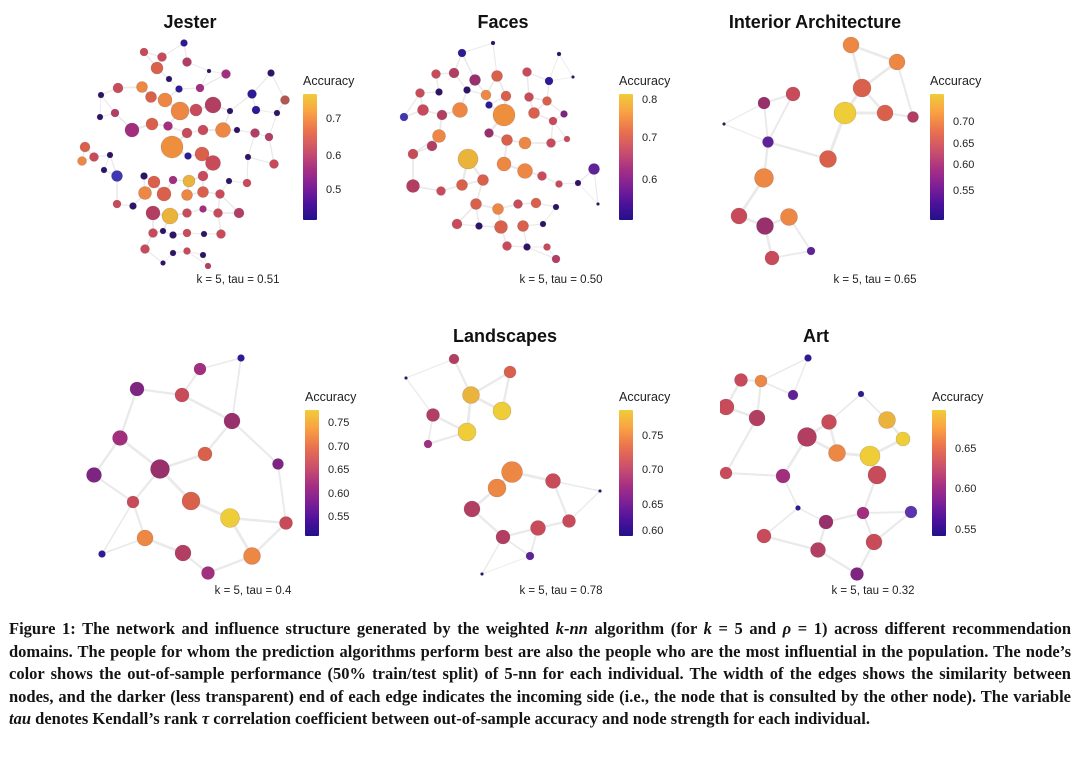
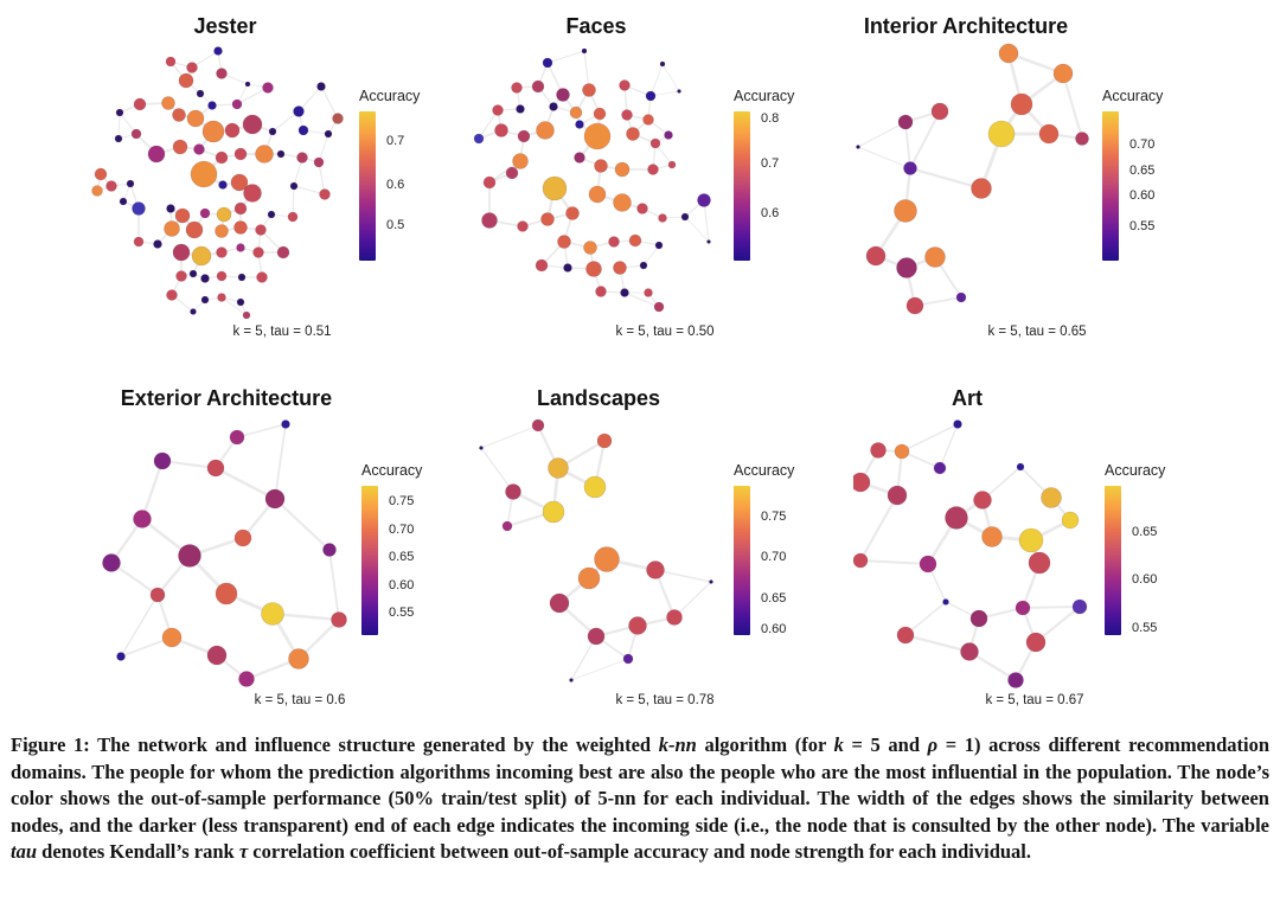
  Jester
  Accuracy
  0.7
  0.6
  0.5
  k = 5, tau = 0.51
  Faces
  Accuracy
  0.8
  0.7
  0.6
  k = 5, tau = 0.50
  Interior Architecture
  Accuracy
  0.70
  0.65
  0.60
  0.55
  k = 5, tau = 0.65
+ Exterior Architecture
  Accuracy
  0.75
  0.70
  0.65
  0.60
  0.55
- k = 5, tau = 0.4
+ k = 5, tau = 0.6
  Landscapes
  Accuracy
  0.75
  0.70
  0.65
  0.60
  k = 5, tau = 0.78
  Art
  Accuracy
  0.65
  0.60
  0.55
- k = 5, tau = 0.32
+ k = 5, tau = 0.67
- Figure 1: The network and influence structure generated by the weighted k-nn algorithm (for k = 5 and ρ = 1) across different recommendation domains. The people for whom the prediction algorithms perform best are also the people who are the most influential in the population. The node’s color shows the out-of-sample performance (50% train/test split) of 5-nn for each individual. The width of the edges shows the similarity between nodes, and the darker (less transparent) end of each edge indicates the incoming side (i.e., the node that is consulted by the other node). The variable tau denotes Kendall’s rank τ correlation coefficient between out-of-sample accuracy and node strength for each individual.
+ Figure 1: The network and influence structure generated by the weighted k-nn algorithm (for k = 5 and ρ = 1) across different recommendation domains. The people for whom the prediction algorithms incoming best are also the people who are the most influential in the population. The node’s color shows the out-of-sample performance (50% train/test split) of 5-nn for each individual. The width of the edges shows the similarity between nodes, and the darker (less transparent) end of each edge indicates the incoming side (i.e., the node that is consulted by the other node). The variable tau denotes Kendall’s rank τ correlation coefficient between out-of-sample accuracy and node strength for each individual.
